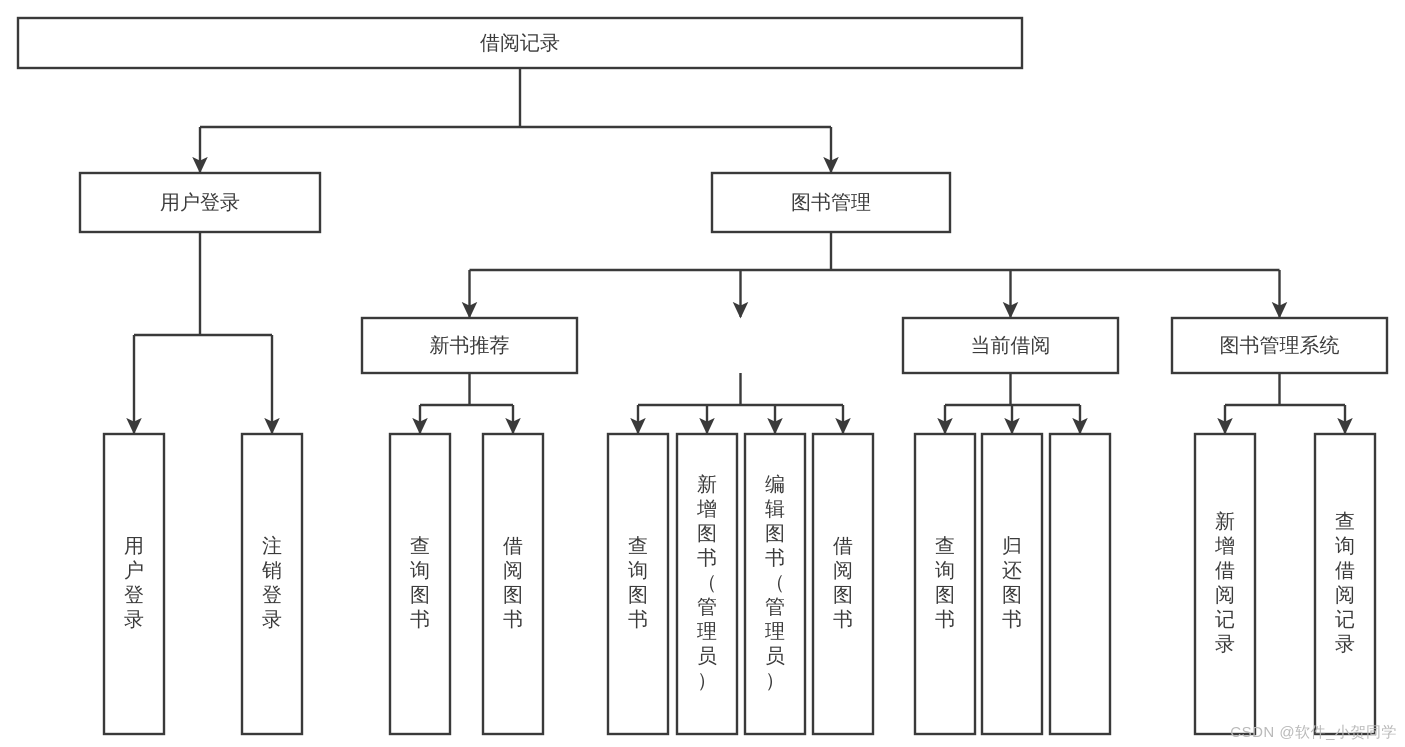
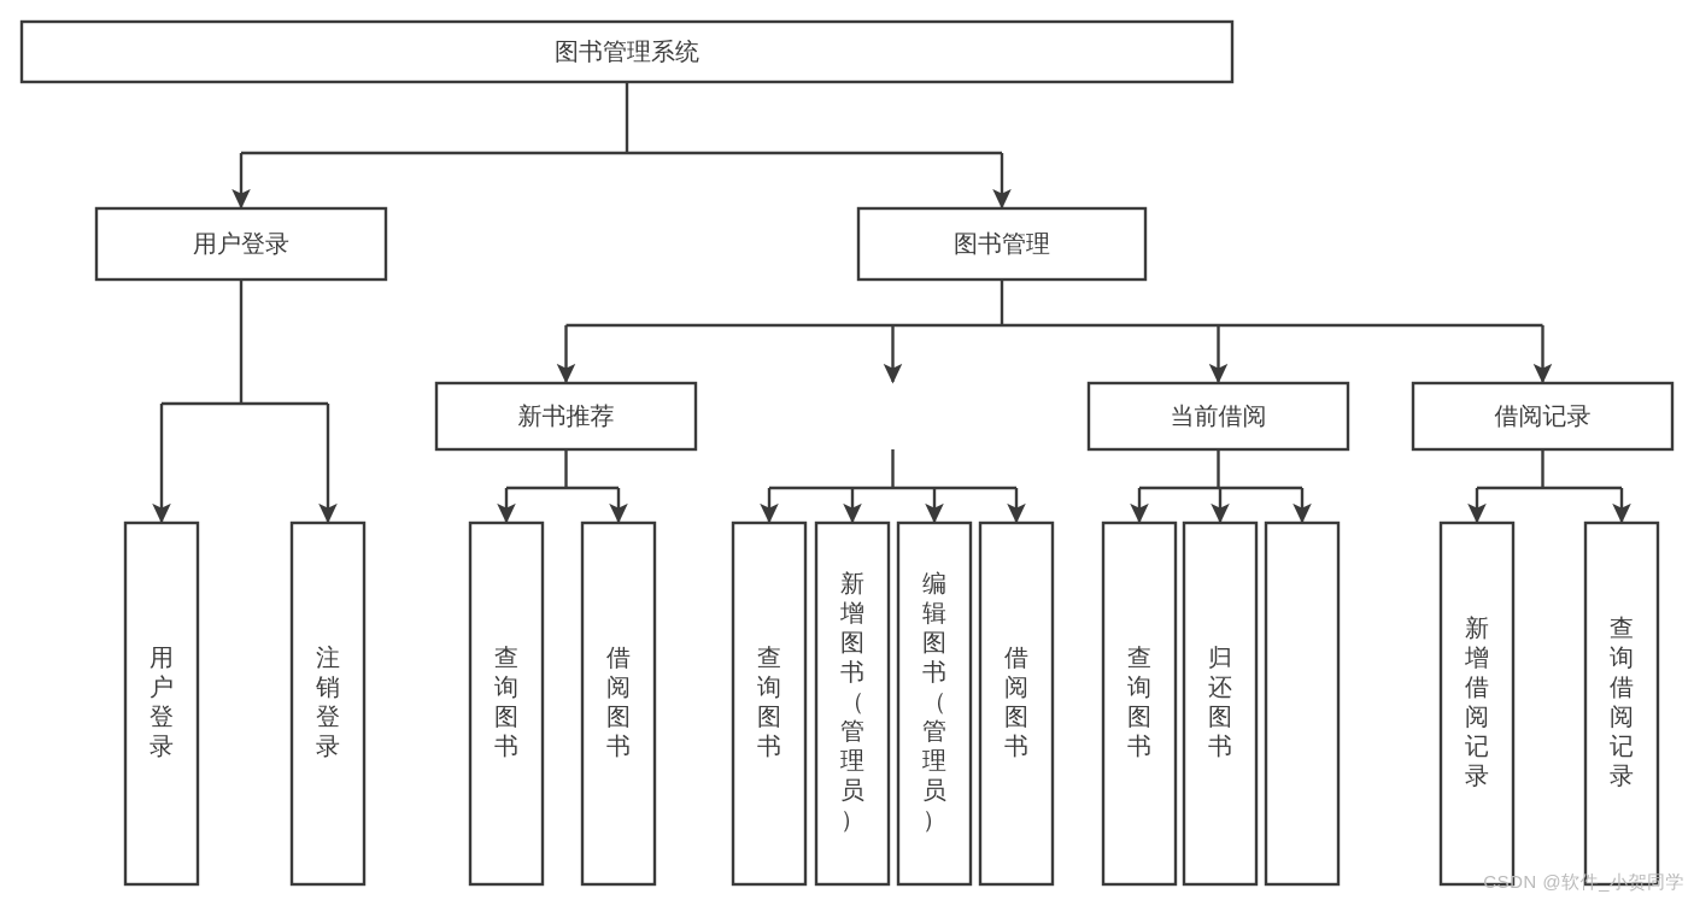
- 借阅记录
+ 图书管理系统
  用户登录
  图书管理
  新书推荐
  当前借阅
- 图书管理系统
+ 借阅记录
  用户登录
  注销登录
  查询图书
  借阅图书
  查询图书
  新增图书（管理员）
  编辑图书（管理员）
  借阅图书
  查询图书
  归还图书
  新增借阅记录
  查询借阅记录
  CSDN @软件_小贺同学
